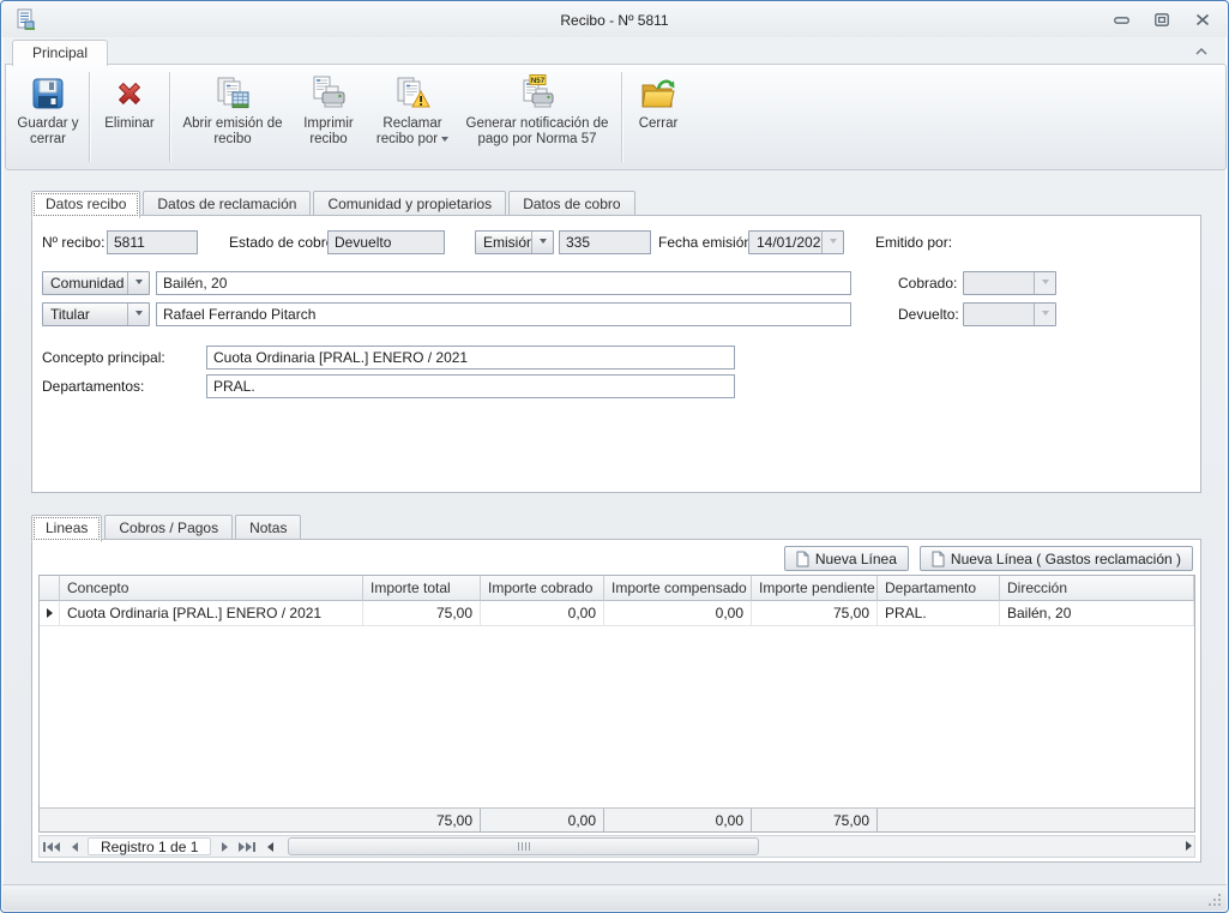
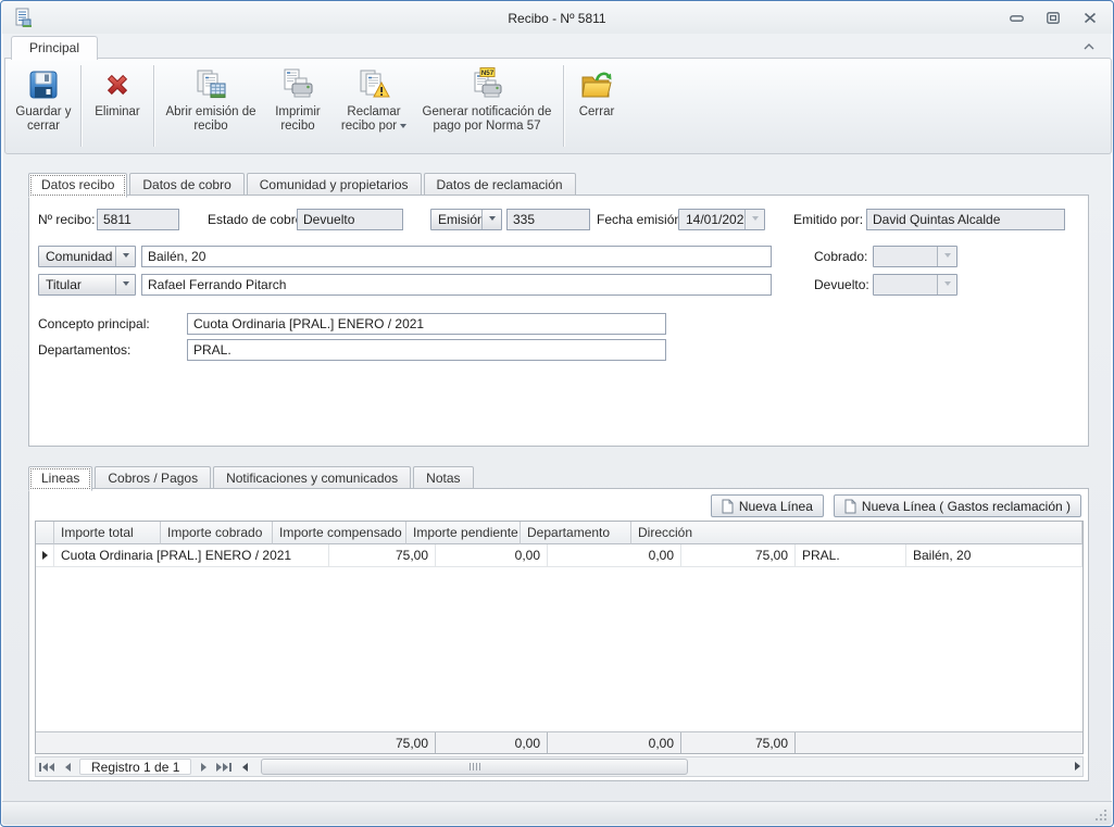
  Recibo - Nº 5811
  Principal
  Guardar y cerrar
  Eliminar
  Abrir emisión de recibo
  Imprimir recibo
  Reclamar recibo por
  Generar notificación de pago por Norma 57
  Cerrar
  Datos recibo
- Datos de reclamación
+ Datos de cobro
  Comunidad y propietarios
- Datos de cobro
+ Datos de reclamación
  Nº recibo:
  5811
  Estado de cobr
  Devuelto
  Emisió
  335
  Fecha emisió
  14/01/202
  Emitido por:
+ David Quintas Alcalde
  Comunidad
  Bailén, 20
  Cobrado:
  Titular
  Rafael Ferrando Pitarch
  Devuelto:
  Concepto principal:
  Cuota Ordinaria [PRAL.] ENERO / 2021
  Departamentos:
  PRAL.
  Lineas
  Cobros / Pagos
+ Notificaciones y comunicados
  Notas
  Nueva Línea
  Nueva Línea ( Gastos reclamación )
- Concepto
  Importe total
  Importe cobrado
  Importe compensado
  Importe pendiente
  Departamento
  Dirección
  Cuota Ordinaria [PRAL.] ENERO / 2021
  75,00
  0,00
  0,00
  75,00
  PRAL.
  Bailén, 20
  75,00
  0,00
  0,00
  75,00
  Registro 1 de 1
